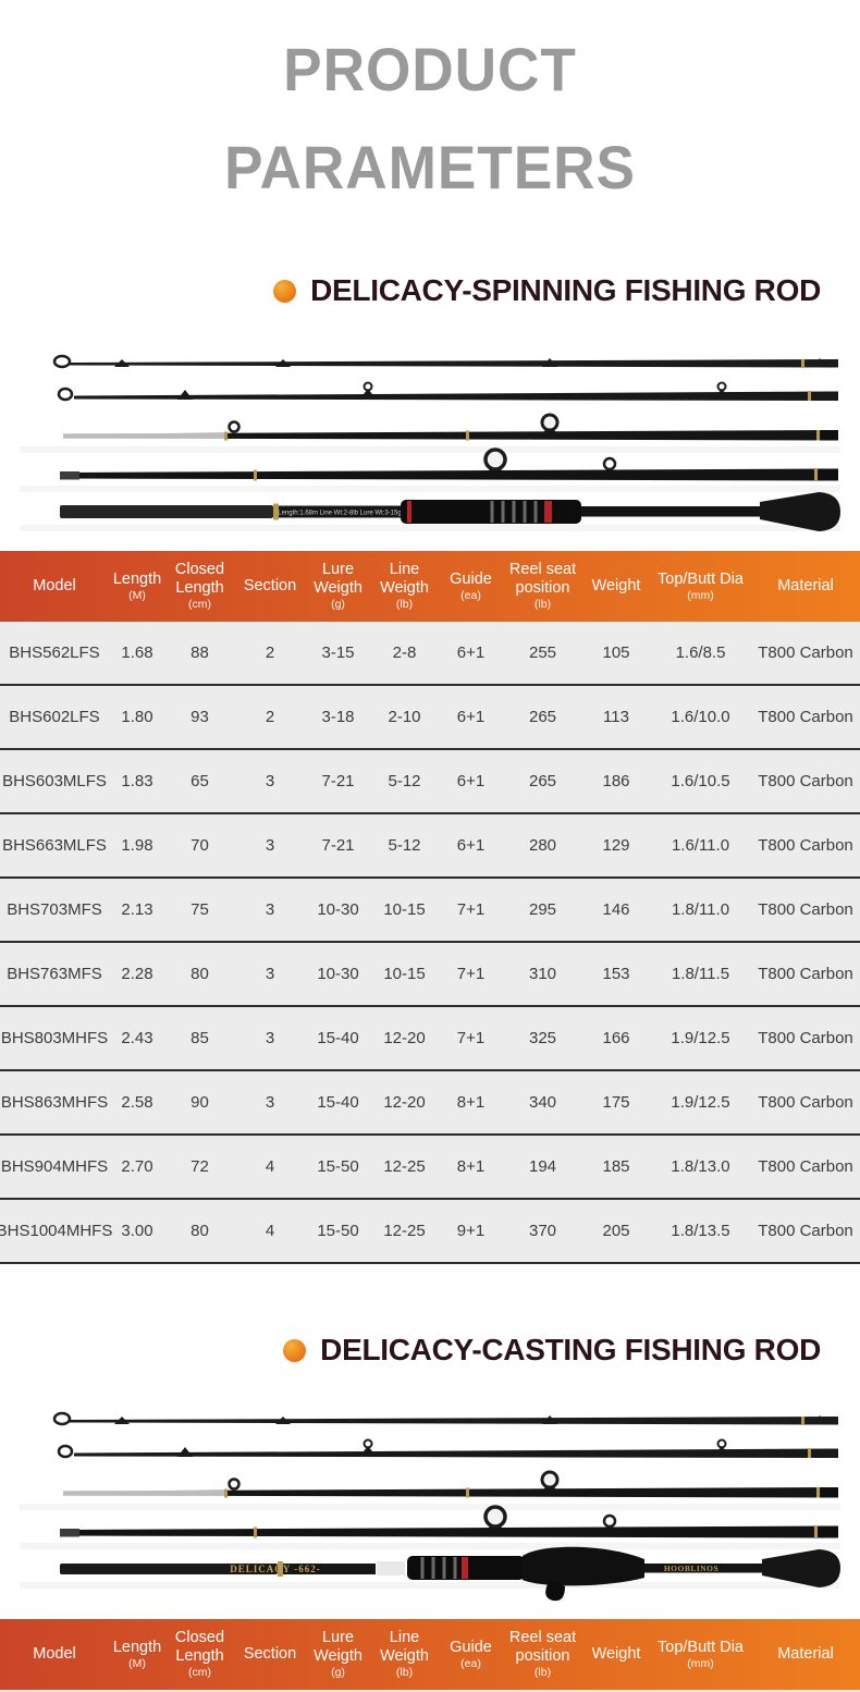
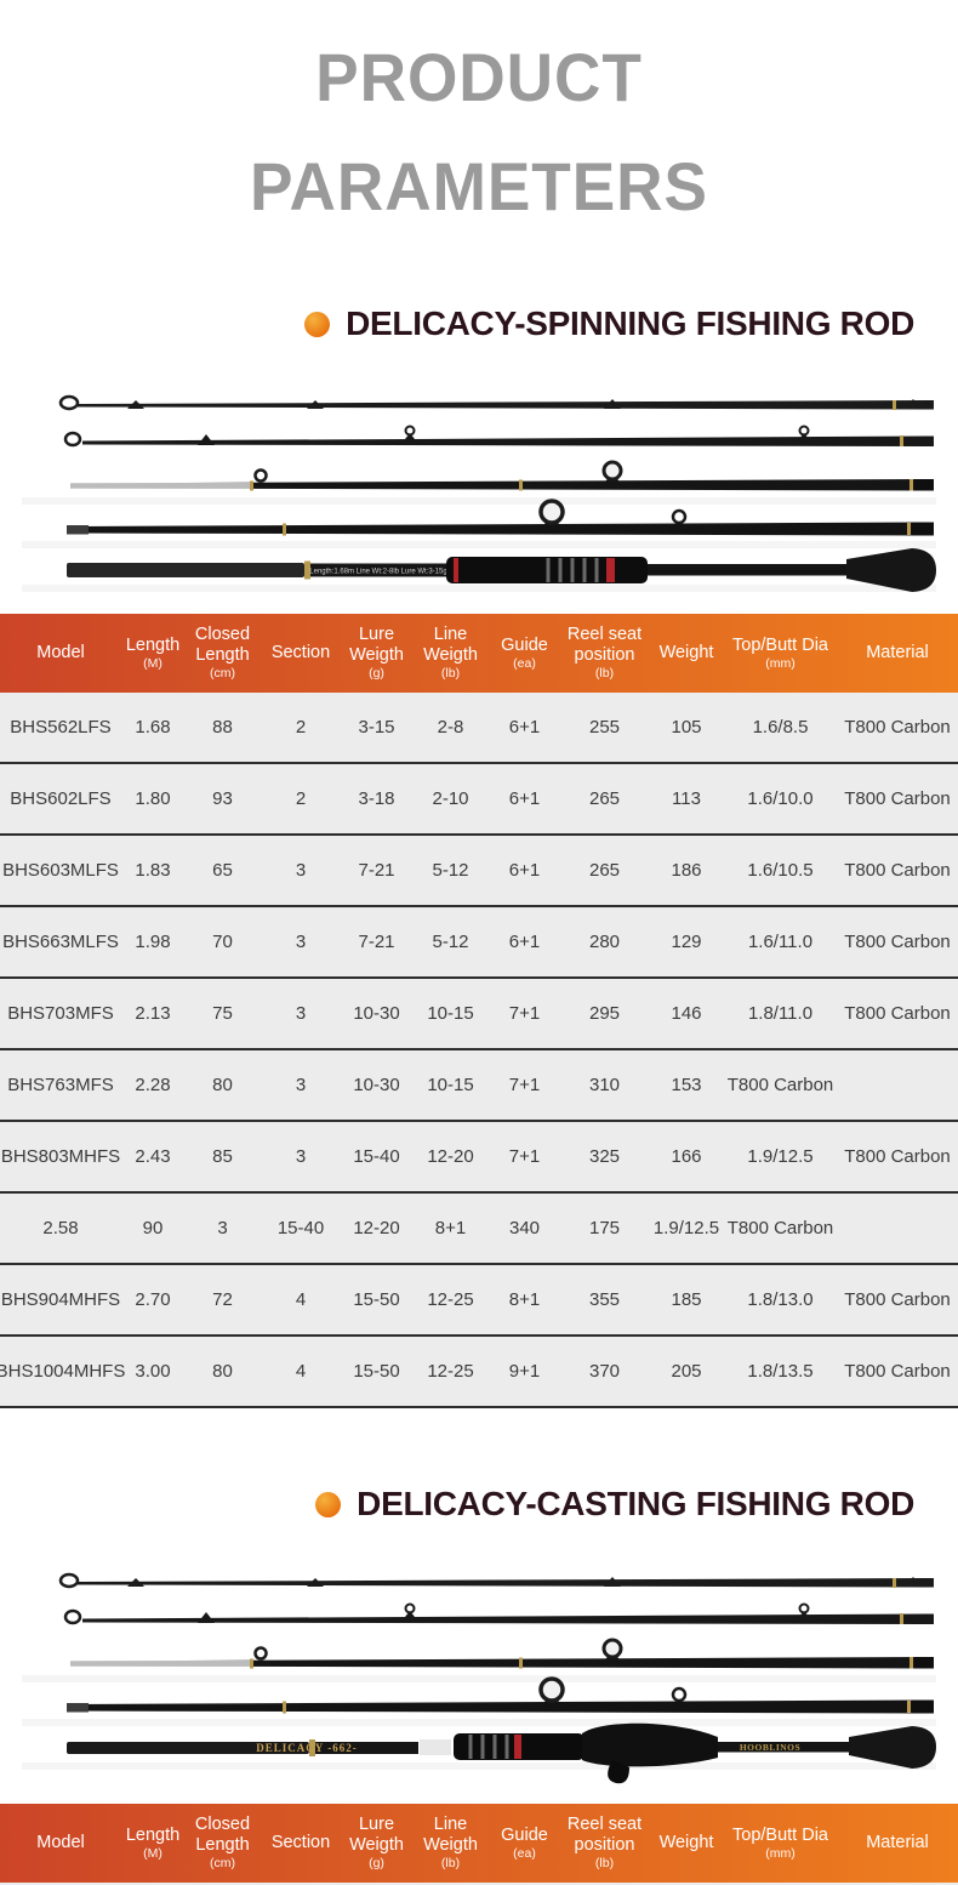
  PRODUCT
  PARAMETERS
  DELICACY-SPINNING FISHING ROD
  Model
  Length
  (M)
  Closed Length
  (cm)
  Section
  Lure Weigth
  (g)
  Line Weigth
  (lb)
  Guide
  (ea)
  Reel seat position
  (lb)
  Weight
  Top/Butt Dia
  (mm)
  Material
  BHS562LFS
  1.68
  88
  2
  3-15
  2-8
  6+1
  255
  105
  1.6/8.5
  T800 Carbon
  BHS602LFS
  1.80
  93
  2
  3-18
  2-10
  6+1
  265
  113
  1.6/10.0
  T800 Carbon
  BHS603MLFS
  1.83
  65
  3
  7-21
  5-12
  6+1
  265
  186
  1.6/10.5
  T800 Carbon
  BHS663MLFS
  1.98
  70
  3
  7-21
  5-12
  6+1
  280
  129
  1.6/11.0
  T800 Carbon
  BHS703MFS
  2.13
  75
  3
  10-30
  10-15
  7+1
  295
  146
  1.8/11.0
  T800 Carbon
  BHS763MFS
  2.28
  80
  3
  10-30
  10-15
  7+1
  310
  153
- 1.8/11.5
  T800 Carbon
  BHS803MHFS
  2.43
  85
  3
  15-40
  12-20
  7+1
  325
  166
  1.9/12.5
  T800 Carbon
- BHS863MHFS
  2.58
  90
  3
  15-40
  12-20
  8+1
  340
  175
  1.9/12.5
  T800 Carbon
  BHS904MHFS
  2.70
  72
  4
  15-50
  12-25
  8+1
- 194
+ 355
  185
  1.8/13.0
  T800 Carbon
  BHS1004MHFS
  3.00
  80
  4
  15-50
  12-25
  9+1
  370
  205
  1.8/13.5
  T800 Carbon
  DELICACY-CASTING FISHING ROD
  DELICACY -662-
  HOOBLINOS
  Model
  Length
  (M)
  Closed Length
  (cm)
  Section
  Lure Weigth
  (g)
  Line Weigth
  (lb)
  Guide
  (ea)
  Reel seat position
  (lb)
  Weight
  Top/Butt Dia
  (mm)
  Material
